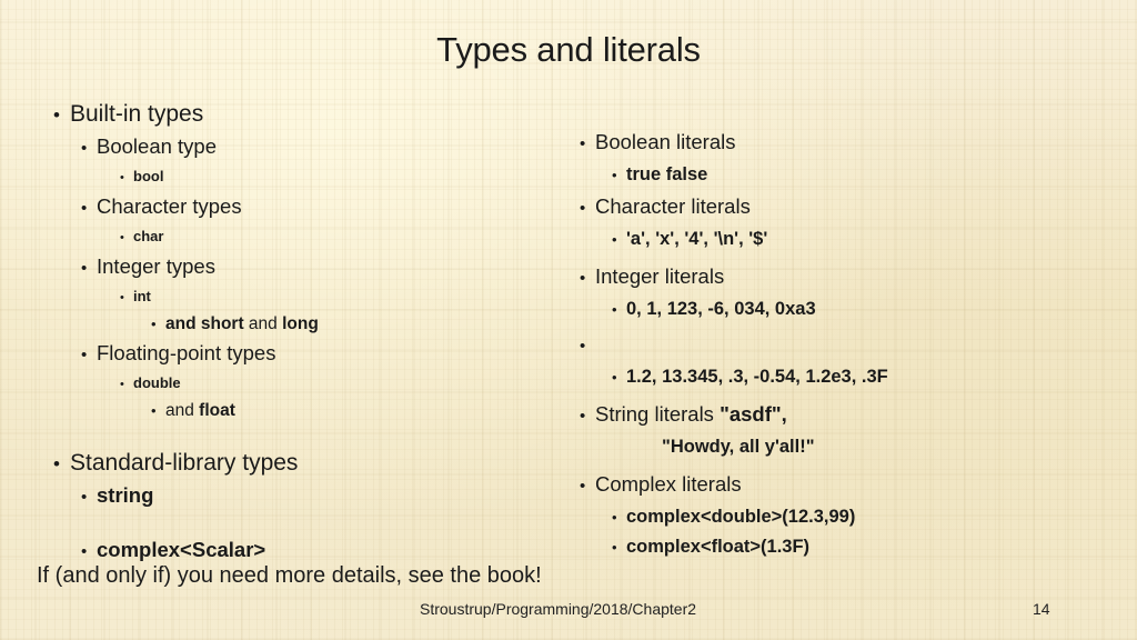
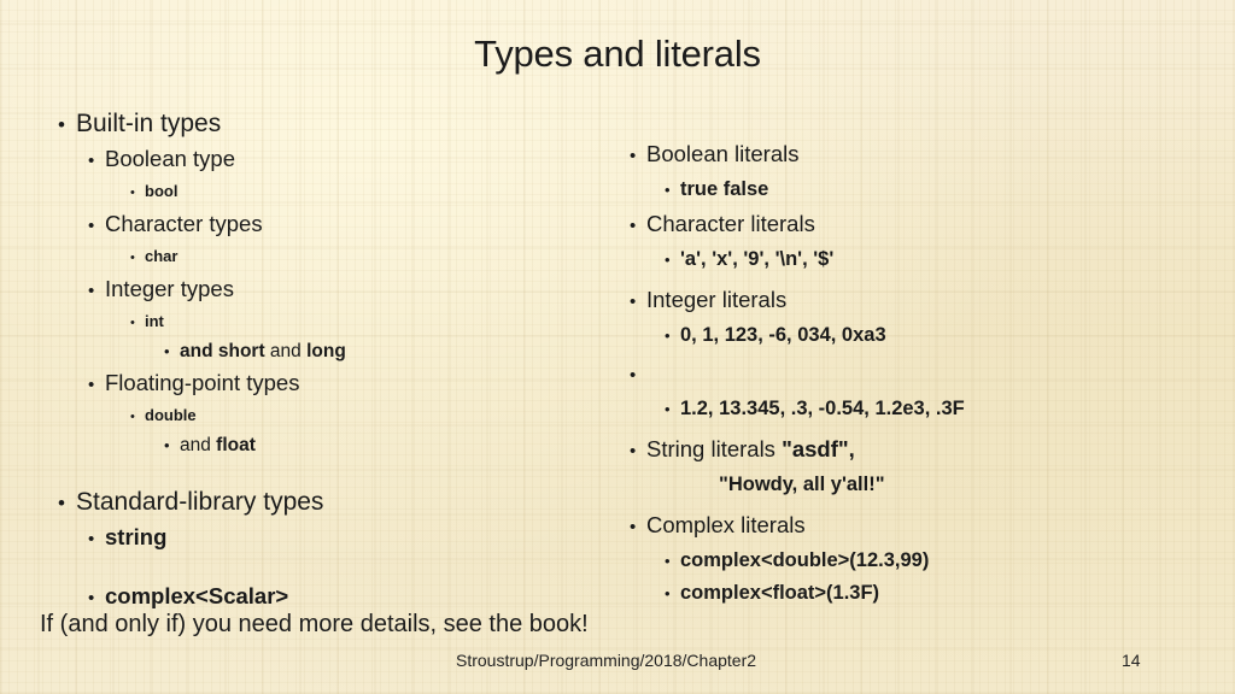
  Types and literals
  •
  Built-in types
  •
  Boolean type
  •
  bool
  •
  Character types
  •
  char
  •
  Integer types
  •
  int
  •
  and short and long
  •
  Floating-point types
  •
  double
  •
  and float
  •
  Standard-library types
  •
  string
  •
  complex<Scalar>
  •
  Boolean literals
  •
  true false
  •
  Character literals
  •
- 'a', 'x', '4', '\n', '$'
+ 'a', 'x', '9', '\n', '$'
  •
  Integer literals
  •
  0, 1, 123, -6, 034, 0xa3
  •
  •
  1.2, 13.345, .3, -0.54, 1.2e3, .3F
  •
  String literals "asdf",
  "Howdy, all y'all!"
  •
  Complex literals
  •
  complex<double>(12.3,99)
  •
  complex<float>(1.3F)
  If (and only if) you need more details, see the book!
  Stroustrup/Programming/2018/Chapter2
  14
